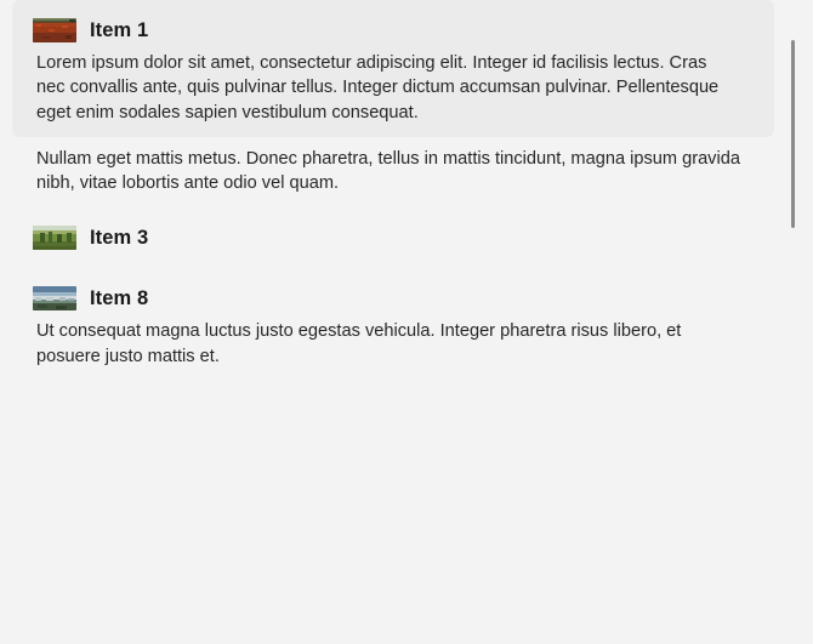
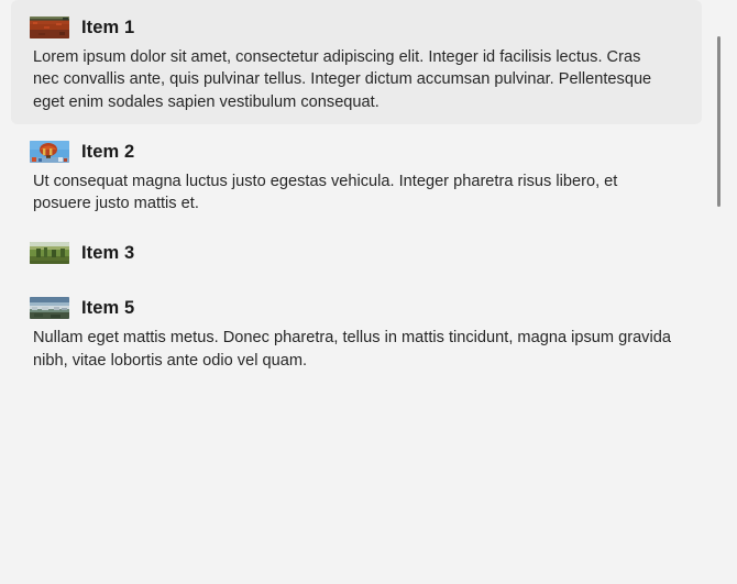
  Item 1
  Lorem ipsum dolor sit amet, consectetur adipiscing elit. Integer id facilisis lectus. Cras nec convallis ante, quis pulvinar tellus. Integer dictum accumsan pulvinar. Pellentesque eget enim sodales sapien vestibulum consequat.
+ Item 2
- Nullam eget mattis metus. Donec pharetra, tellus in mattis tincidunt, magna ipsum gravida nibh, vitae lobortis ante odio vel quam.
+ Ut consequat magna luctus justo egestas vehicula. Integer pharetra risus libero, et posuere justo mattis et.
  Item 3
- Item 8
+ Item 5
- Ut consequat magna luctus justo egestas vehicula. Integer pharetra risus libero, et posuere justo mattis et.
+ Nullam eget mattis metus. Donec pharetra, tellus in mattis tincidunt, magna ipsum gravida nibh, vitae lobortis ante odio vel quam.
